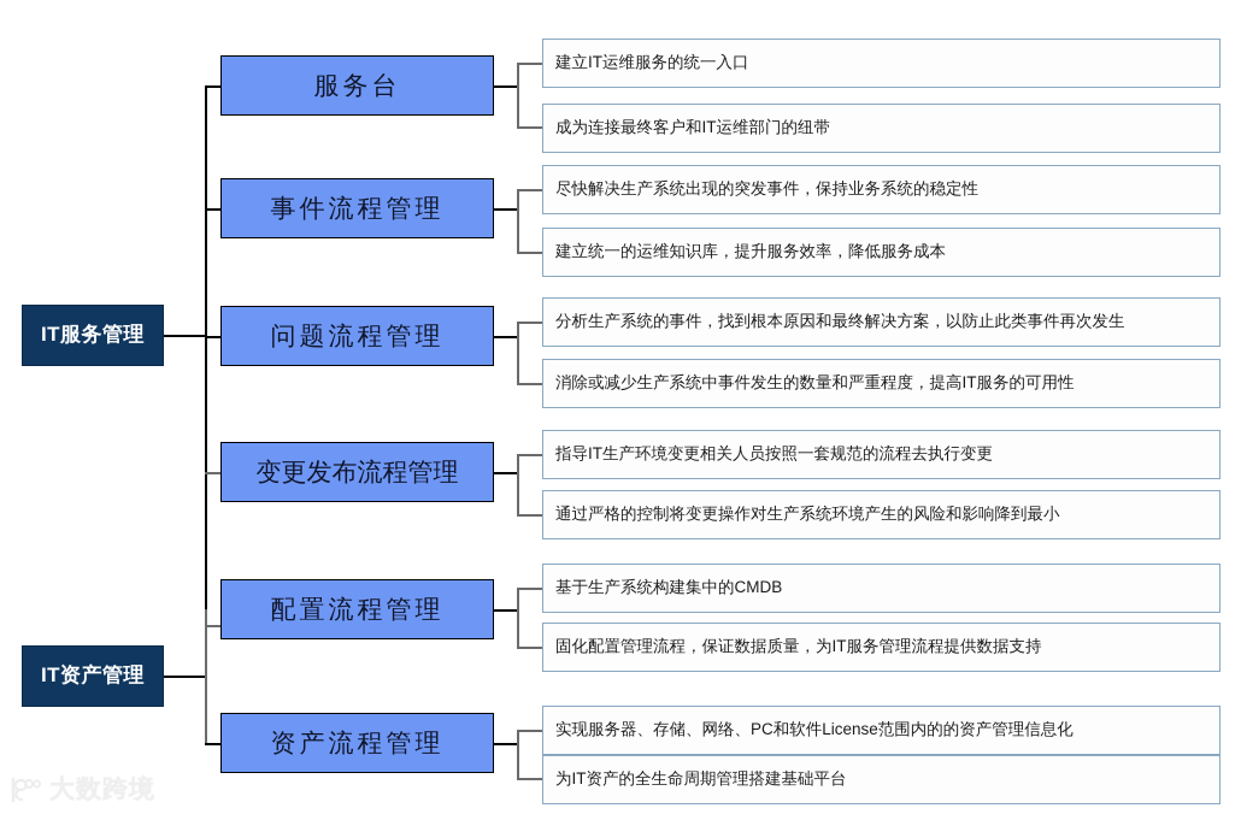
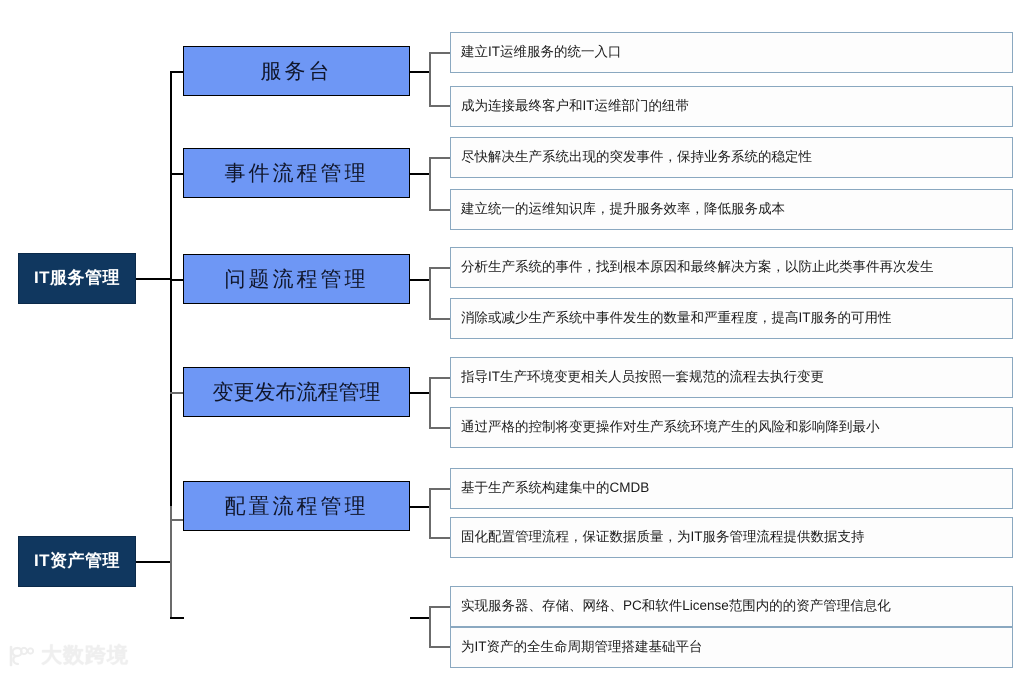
  IT服务管理
  IT资产管理
  服务台
  事件流程管理
  问题流程管理
  变更发布流程管理
  配置流程管理
- 资产流程管理
  建立IT运维服务的统一入口
  成为连接最终客户和IT运维部门的纽带
  尽快解决生产系统出现的突发事件，保持业务系统的稳定性
  建立统一的运维知识库，提升服务效率，降低服务成本
  分析生产系统的事件，找到根本原因和最终解决方案，以防止此类事件再次发生
  消除或减少生产系统中事件发生的数量和严重程度，提高IT服务的可用性
  指导IT生产环境变更相关人员按照一套规范的流程去执行变更
  通过严格的控制将变更操作对生产系统环境产生的风险和影响降到最小
  基于生产系统构建集中的CMDB
  固化配置管理流程，保证数据质量，为IT服务管理流程提供数据支持
  实现服务器、存储、网络、PC和软件License范围内的的资产管理信息化
  为IT资产的全生命周期管理搭建基础平台
